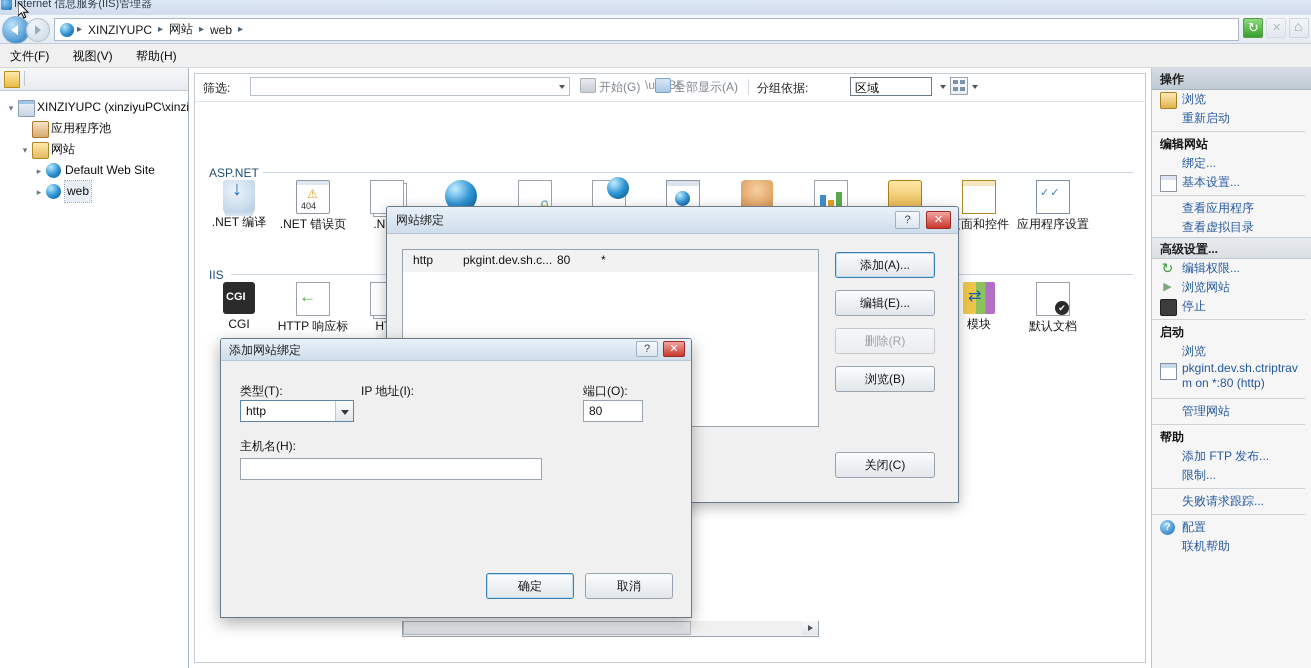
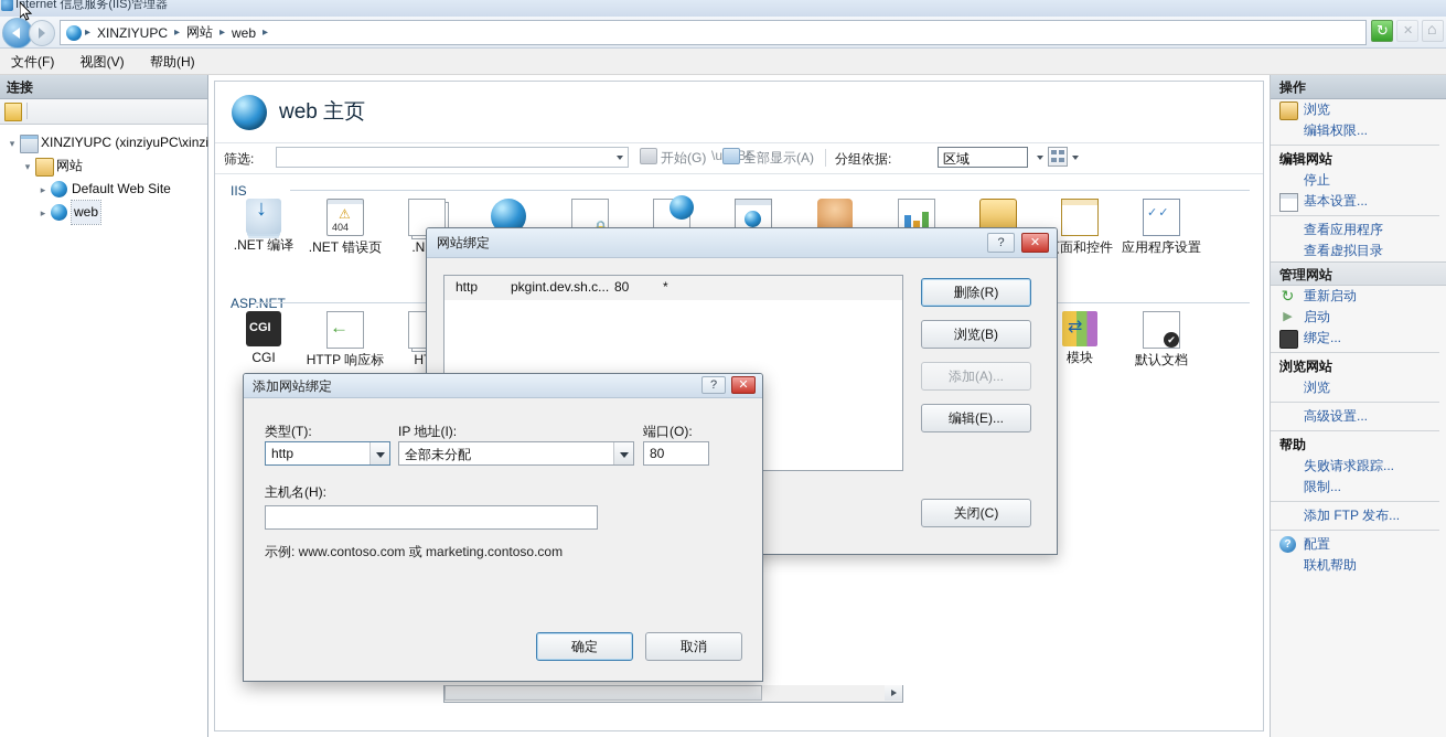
  Iternet 信息服务(IIS)管理器
  XINZIYUPC
  网站
  web
  文件(F) 视图(V) 帮助(H)
+ 连接
  ▾
  XINZIYUPC (xinziyuPC\xinzi
- 应用程序池
  ▾
  网站
  ▸
  Default Web Site
  ▸
  web
+ web 主页
  筛选:
  开始(G)
  全部显示(A)
  分组依据:
  区域
- ASP.NET
+ IIS
  .NET 编译
  .NET 错误页
  面和控件
  应用程序设置
- IIS
+ ASP.NET
  CGI
  HTTP 响应标
  模块
  默认文档
  操作
  浏览
- 重新启动
+ 编辑权限...
  编辑网站
- 绑定...
+ 停止
  基本设置...
  查看应用程序
  查看虚拟目录
- 高级设置...
+ 管理网站
  ↻
- 编辑权限...
+ 重新启动
  ▶
- 浏览网站
+ 启动
- 停止
+ 绑定...
- 启动
+ 浏览网站
  浏览
- pkgint.dev.sh.ctriptrav
- m on *:80 (http)
- 管理网站
+ 高级设置...
  帮助
- 添加 FTP 发布...
+ 失败请求跟踪...
  限制...
- 失败请求跟踪...
+ 添加 FTP 发布...
  ?
  配置
  联机帮助
  网站绑定
  ?
  ✕
  http
  pkgint.dev.sh.c...
  80
  *
- 添加(A)...
+ 删除(R)
- 编辑(E)...
+ 浏览(B)
- 删除(R)
+ 添加(A)...
- 浏览(B)
+ 编辑(E)...
  关闭(C)
  添加网站绑定
  ?
  ✕
  类型(T):
  http
  IP 地址(I):
+ 全部未分配
  端口(O):
  80
  主机名(H):
+ 示例: www.contoso.com 或 marketing.contoso.com
  确定
  取消
